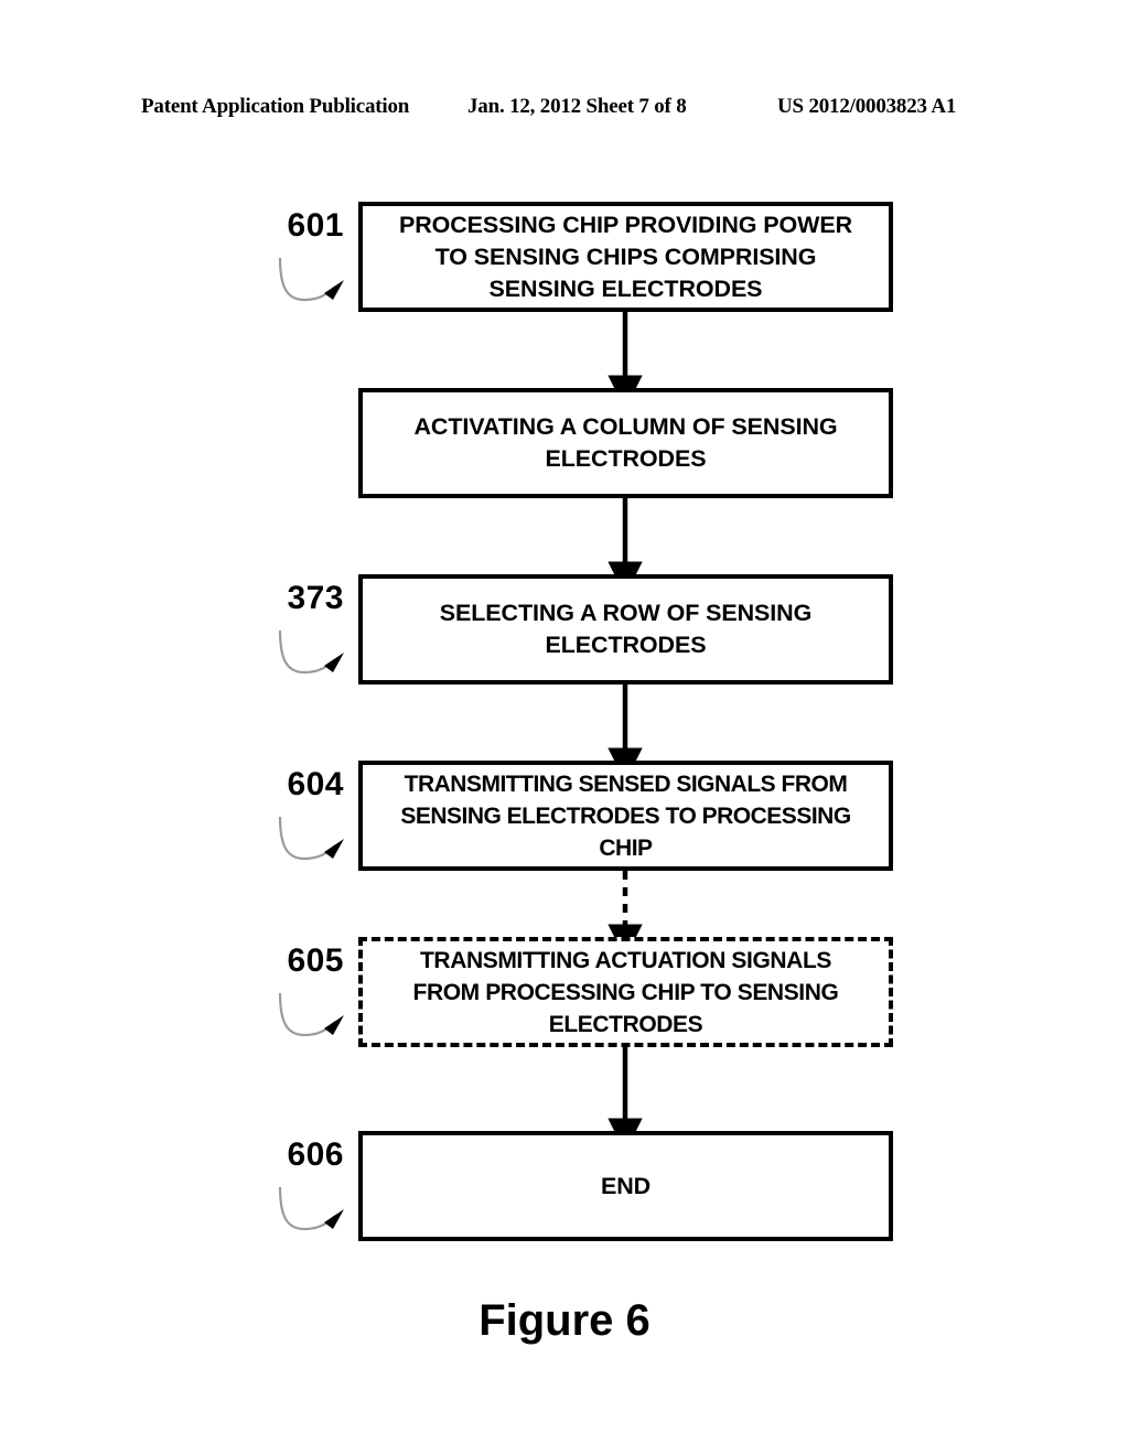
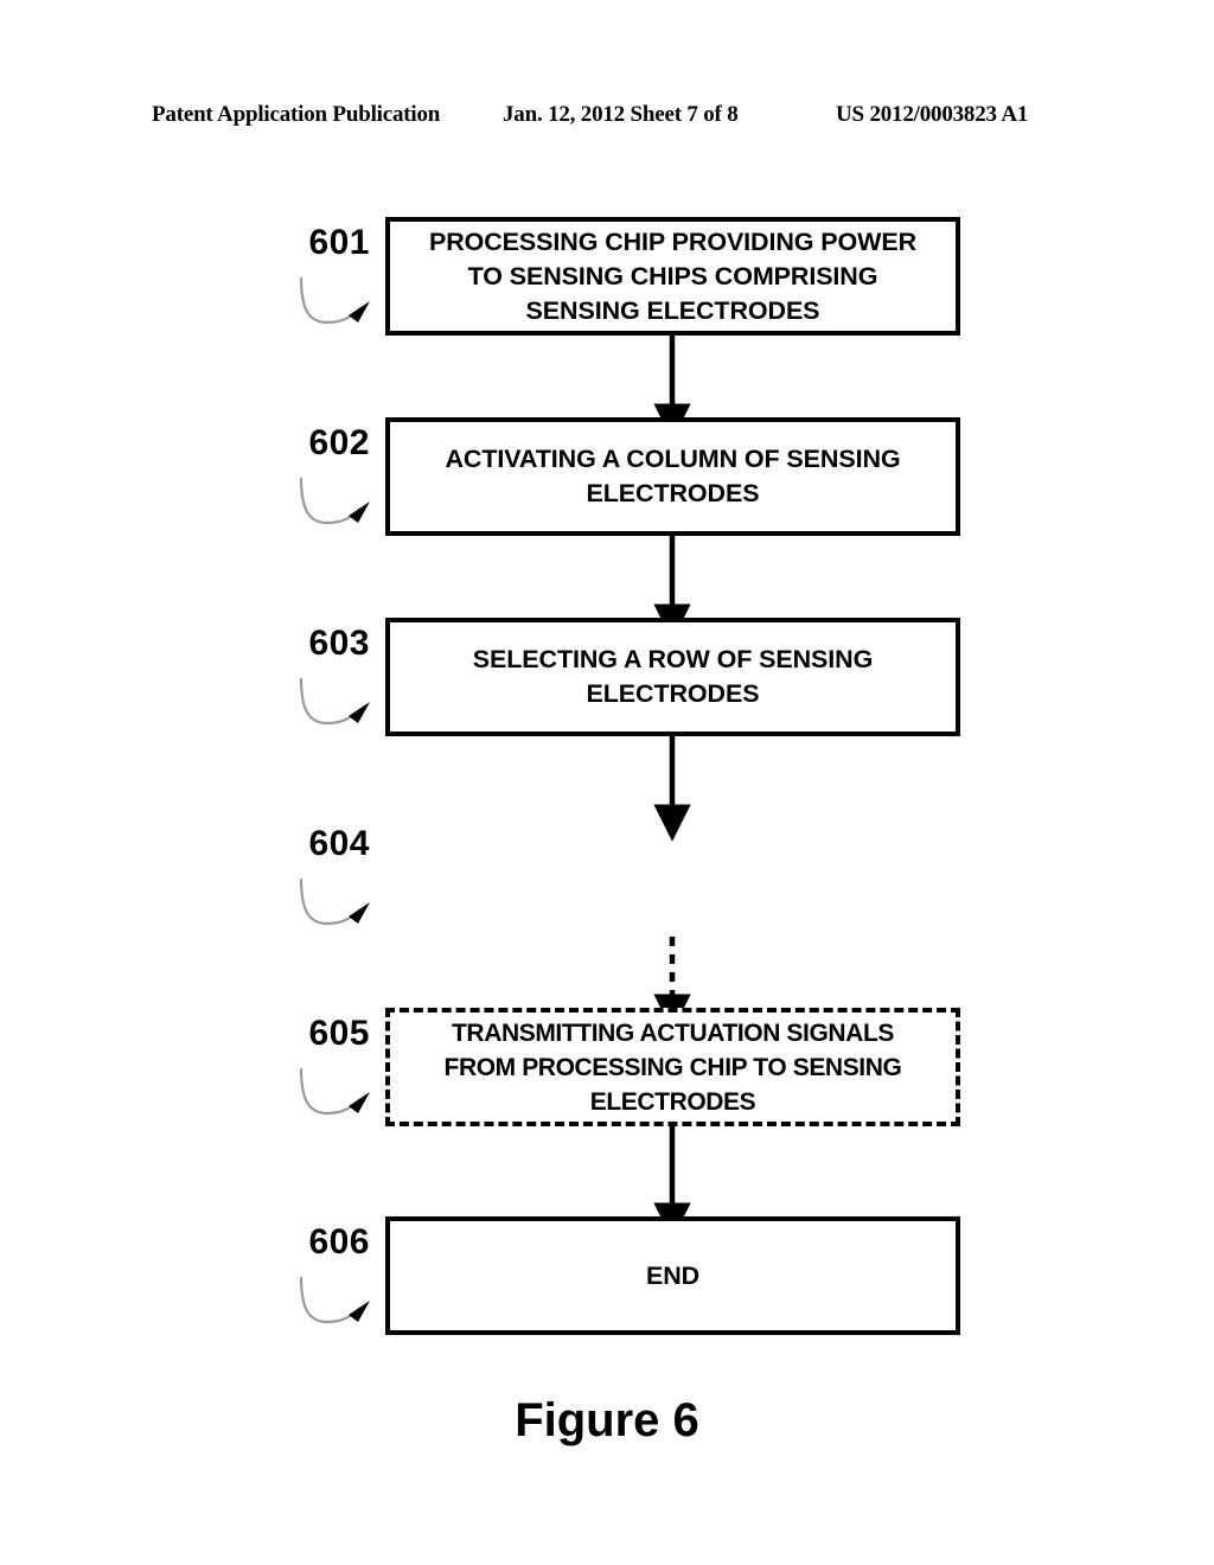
  Patent Application Publication
  Jan. 12, 2012 Sheet 7 of 8
  US 2012/0003823 A1
  PROCESSING CHIP PROVIDING POWER
  TO SENSING CHIPS COMPRISING
  SENSING ELECTRODES
  ACTIVATING A COLUMN OF SENSING
  ELECTRODES
  SELECTING A ROW OF SENSING
  ELECTRODES
- TRANSMITTING SENSED SIGNALS FROM
- SENSING ELECTRODES TO PROCESSING
- CHIP
  TRANSMITTING ACTUATION SIGNALS
  FROM PROCESSING CHIP TO SENSING
  ELECTRODES
  END
  601
+ 602
- 373
+ 603
  604
  605
  606
  Figure 6
